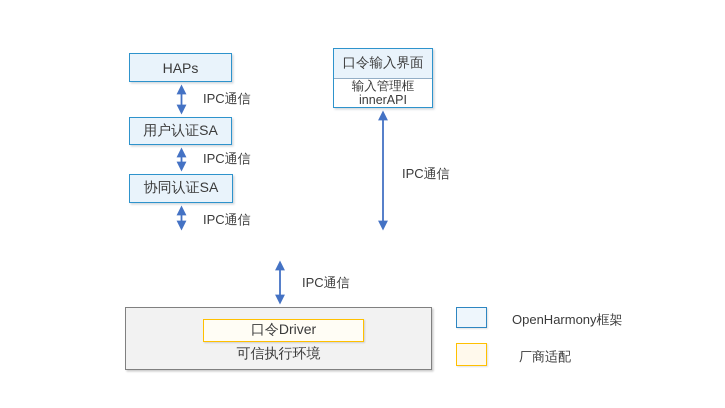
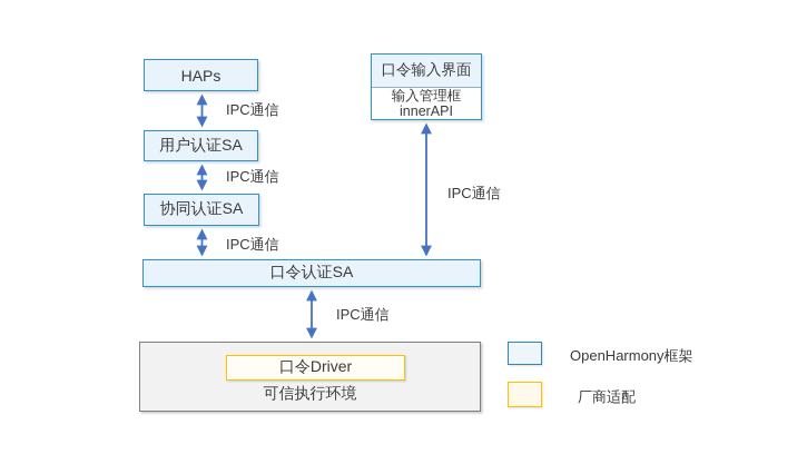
  HAPs
  用户认证SA
  协同认证SA
+ 口令认证SA
  口令输入界面
  输入管理框
  innerAPI
  口令Driver
  可信执行环境
  IPC通信
  IPC通信
  IPC通信
  IPC通信
  IPC通信
  OpenHarmony框架
  厂商适配
